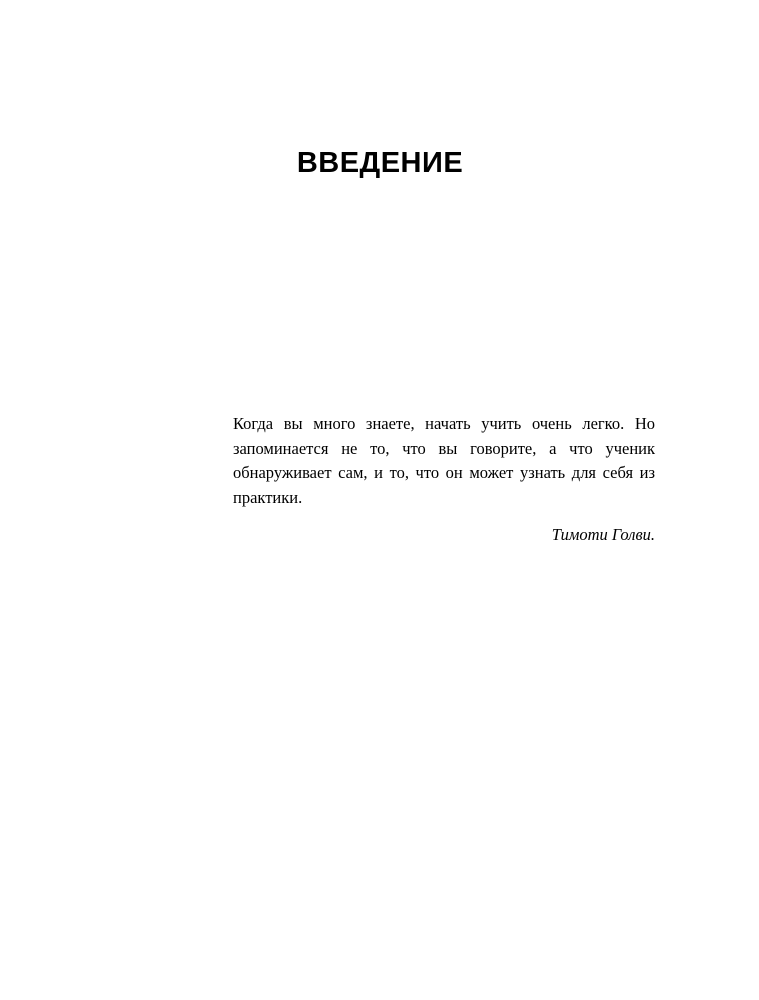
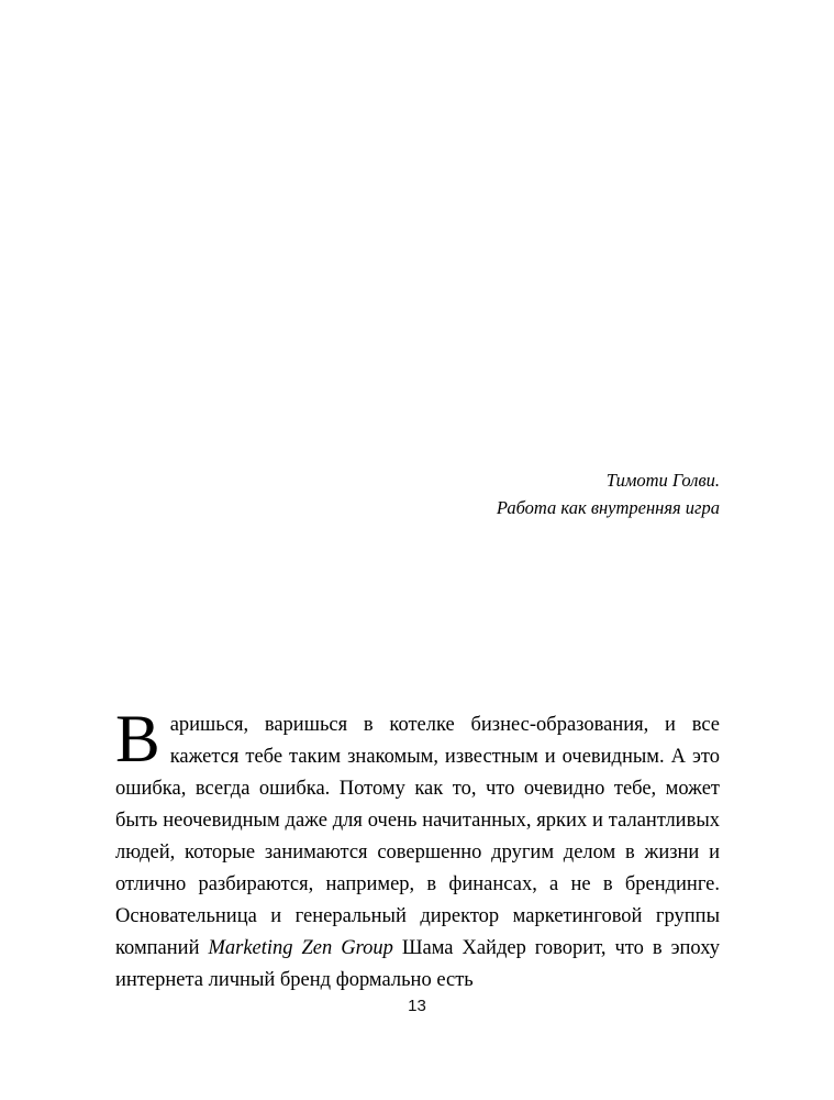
- ВВЕДЕНИЕ
- Когда вы много знаете, начать учить очень легко. Но запоминается не то, что вы говорите, а что ученик обнаруживает сам, и то, что он может узнать для себя из практики.
  Тимоти Голви.
+ Работа как внутренняя игра
+ В
+ аришься, варишься в котелке бизнес-образования, и все кажется тебе таким знакомым, известным и очевидным. А это ошибка, всегда ошибка. Потому как то, что очевидно тебе, может быть неочевидным даже для очень начитанных, ярких и талантливых людей, которые занимаются совершенно другим делом в жизни и отлично разбираются, например, в финансах, а не в брендинге. Основательница и генеральный директор маркетинговой группы компаний Marketing Zen Group Шама Хайдер говорит, что в эпоху интернета личный бренд формально есть
+ 13
